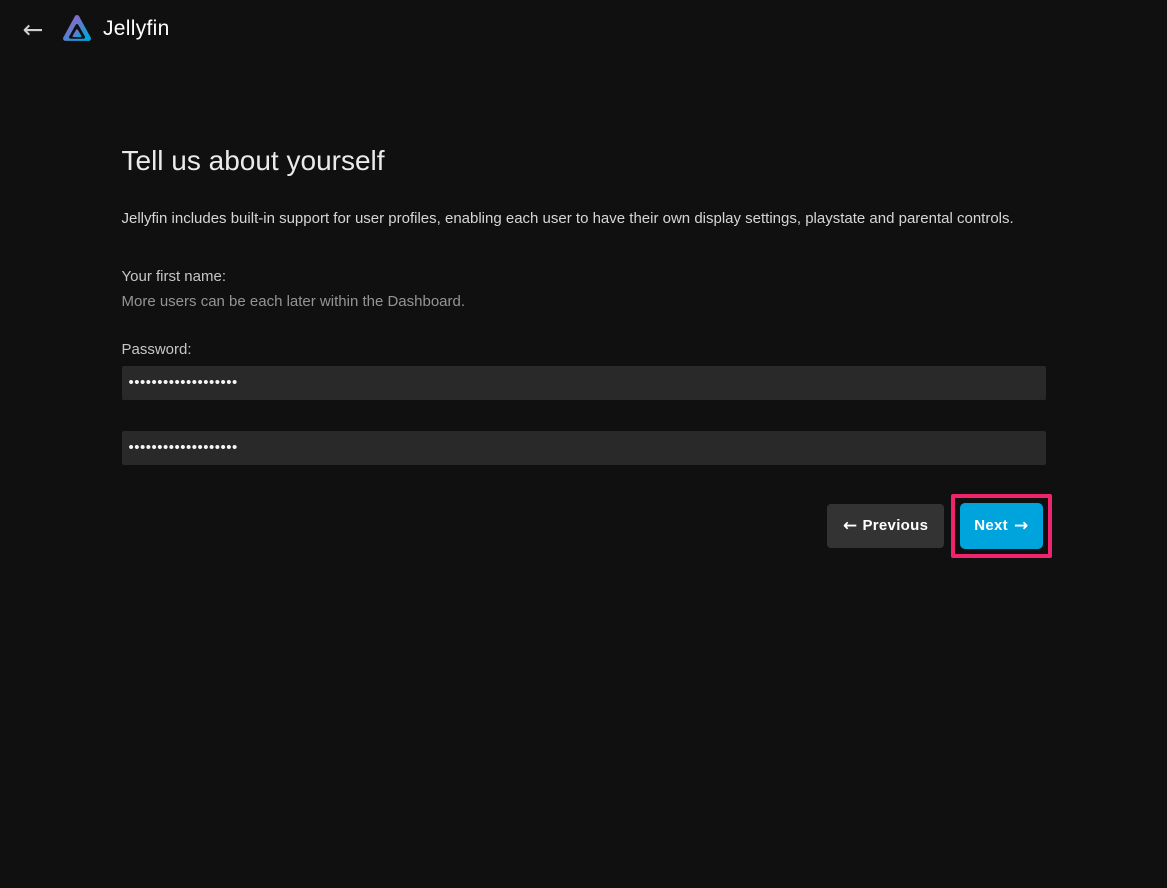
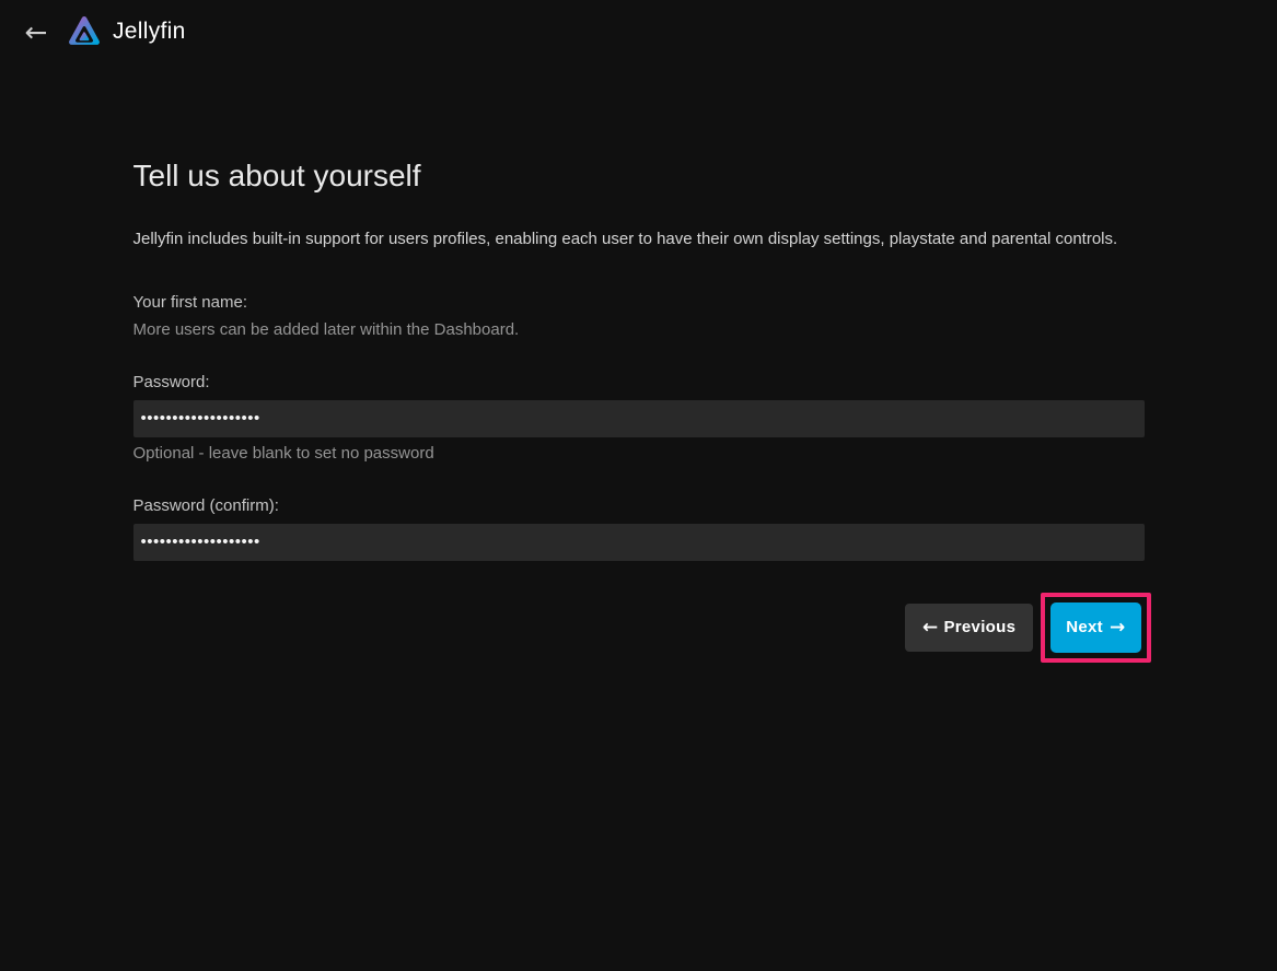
  ←
  Jellyfin
  Tell us about yourself
- Jellyfin includes built-in support for user profiles, enabling each user to have their own display settings, playstate and parental controls.
+ Jellyfin includes built-in support for users profiles, enabling each user to have their own display settings, playstate and parental controls.
  Your first name:
- More users can be each later within the Dashboard.
+ More users can be added later within the Dashboard.
  Password:
  •••••••••••••••••••
+ Optional - leave blank to set no password
+ Password (confirm):
  •••••••••••••••••••
  ←
  Previous
  Next
  →
